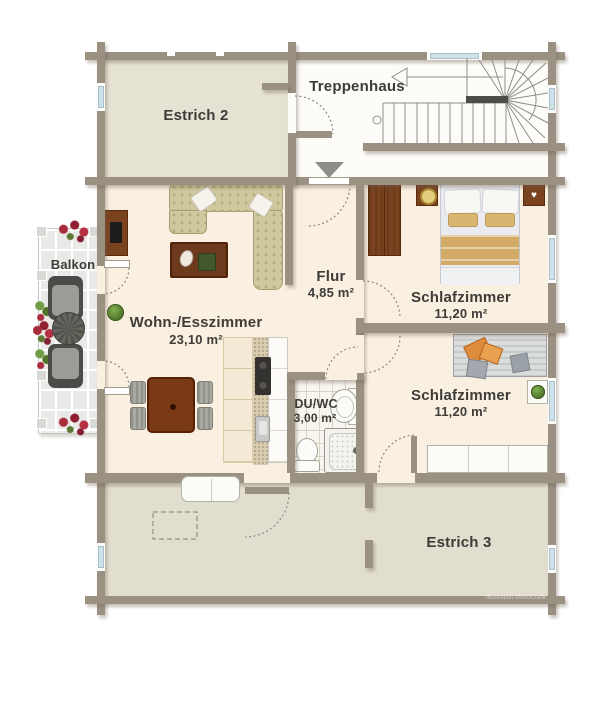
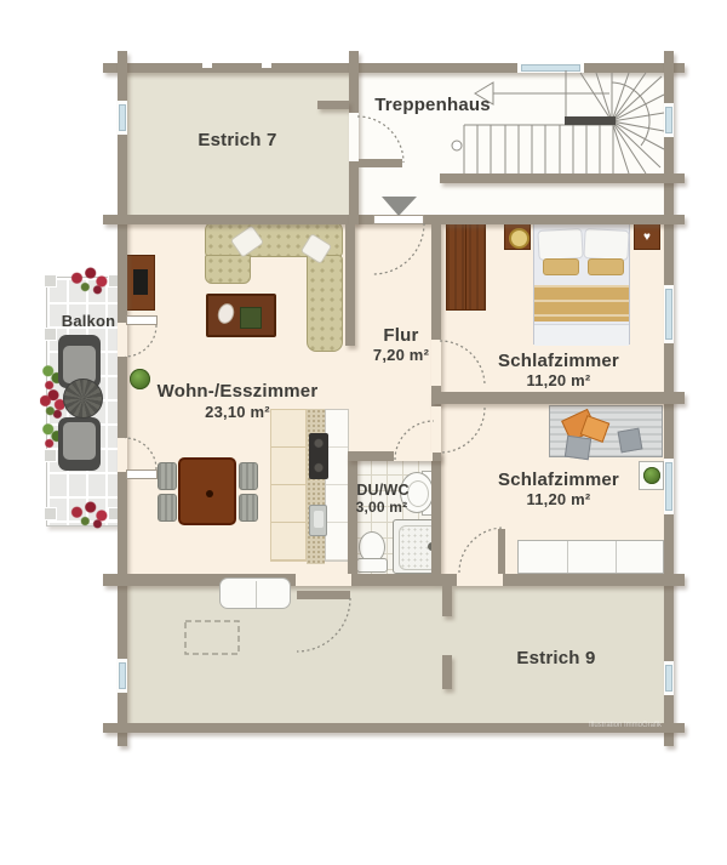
  ♥
  Treppenhaus
- Estrich 2
+ Estrich 7
  Balkon
  Wohn-/Esszimmer
  23,10 m²
  Flur
- 4,85 m²
+ 7,20 m²
  Schlafzimmer
  11,20 m²
  Schlafzimmer
  11,20 m²
  DU/WC
  3,00 m²
- Estrich 3
+ Estrich 9
